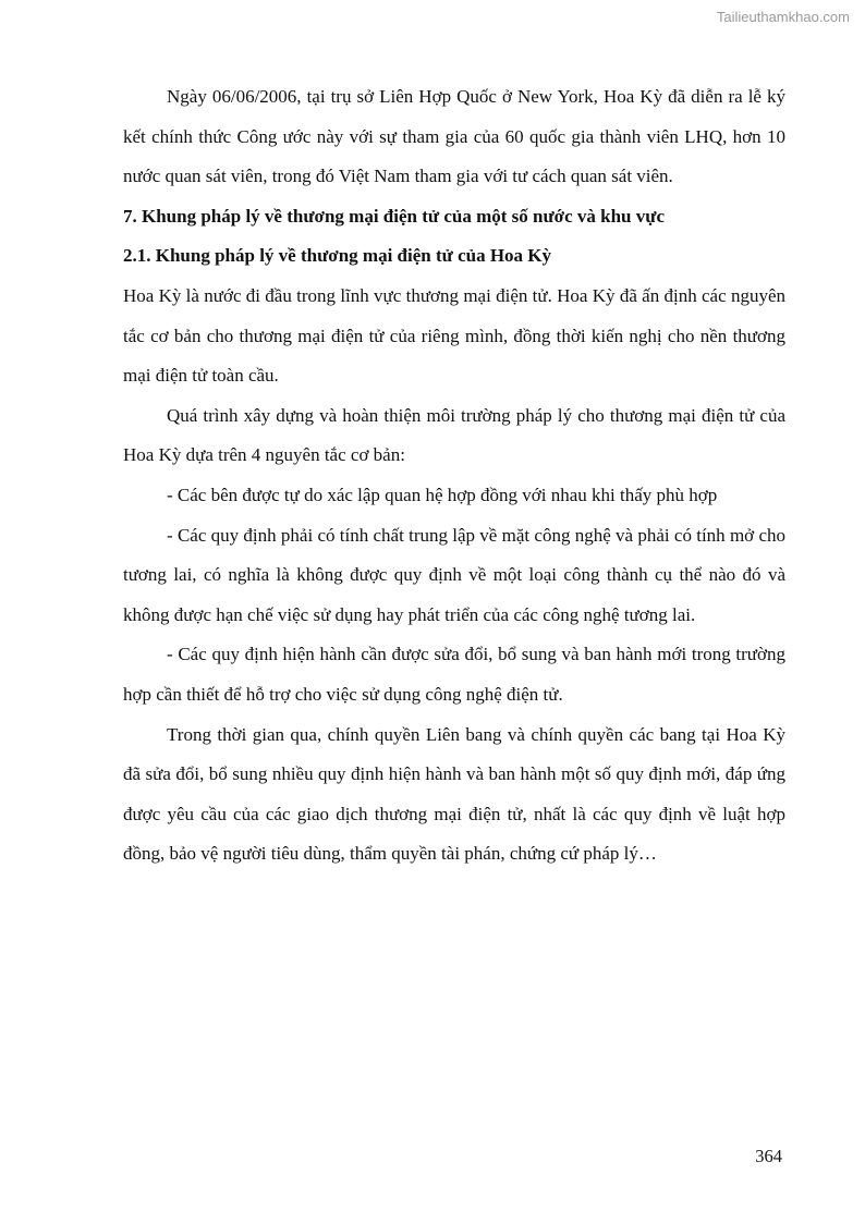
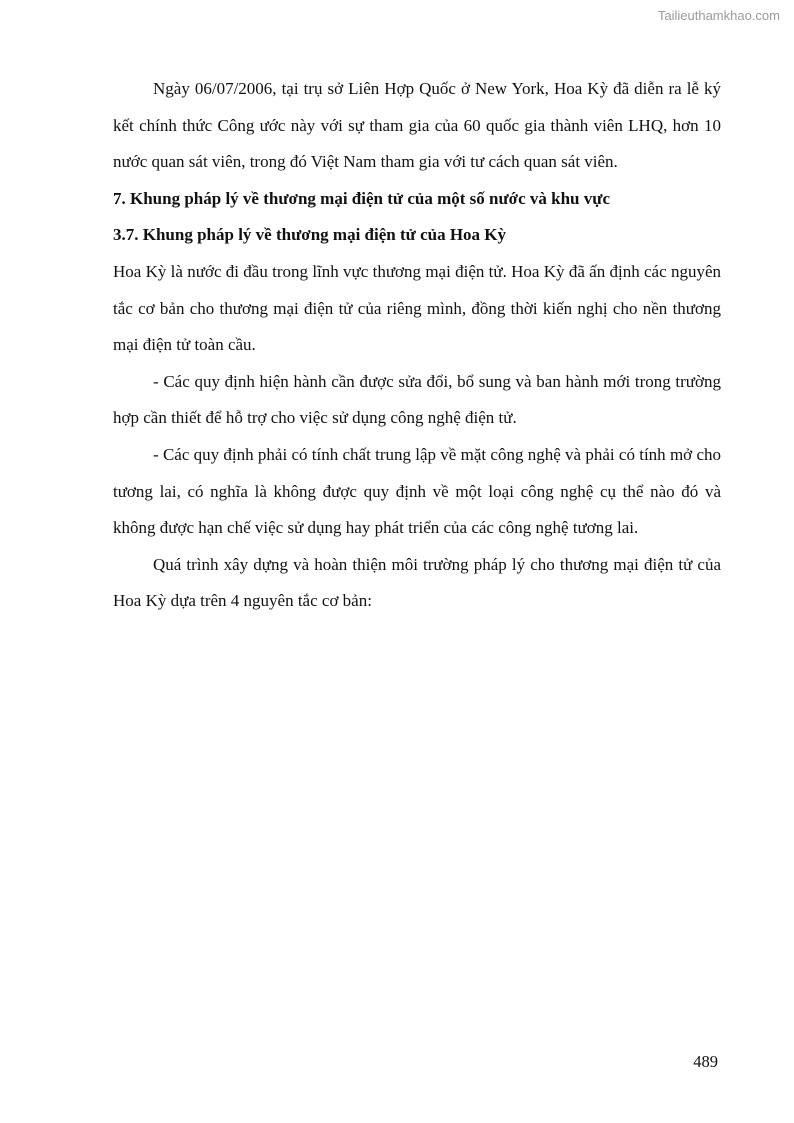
  Tailieuthamkhao.com
- Ngày 06/06/2006, tại trụ sở Liên Hợp Quốc ở New York, Hoa Kỳ đã diễn ra lễ ký kết chính thức Công ước này với sự tham gia của 60 quốc gia thành viên LHQ, hơn 10 nước quan sát viên, trong đó Việt Nam tham gia với tư cách quan sát viên.
+ Ngày 06/07/2006, tại trụ sở Liên Hợp Quốc ở New York, Hoa Kỳ đã diễn ra lễ ký kết chính thức Công ước này với sự tham gia của 60 quốc gia thành viên LHQ, hơn 10 nước quan sát viên, trong đó Việt Nam tham gia với tư cách quan sát viên.
  7. Khung pháp lý về thương mại điện tử của một số nước và khu vực
- 2.1. Khung pháp lý về thương mại điện tử của Hoa Kỳ
+ 3.7. Khung pháp lý về thương mại điện tử của Hoa Kỳ
  Hoa Kỳ là nước đi đầu trong lĩnh vực thương mại điện tử. Hoa Kỳ đã ấn định các nguyên tắc cơ bản cho thương mại điện tử của riêng mình, đồng thời kiến nghị cho nền thương mại điện tử toàn cầu.
- Quá trình xây dựng và hoàn thiện môi trường pháp lý cho thương mại điện tử của Hoa Kỳ dựa trên 4 nguyên tắc cơ bản:
+ - Các quy định hiện hành cần được sửa đổi, bổ sung và ban hành mới trong trường hợp cần thiết để hỗ trợ cho việc sử dụng công nghệ điện tử.
- - Các bên được tự do xác lập quan hệ hợp đồng với nhau khi thấy phù hợp
- - Các quy định phải có tính chất trung lập về mặt công nghệ và phải có tính mở cho tương lai, có nghĩa là không được quy định về một loại công thành cụ thể nào đó và không được hạn chế việc sử dụng hay phát triển của các công nghệ tương lai.
+ - Các quy định phải có tính chất trung lập về mặt công nghệ và phải có tính mở cho tương lai, có nghĩa là không được quy định về một loại công nghệ cụ thể nào đó và không được hạn chế việc sử dụng hay phát triển của các công nghệ tương lai.
- - Các quy định hiện hành cần được sửa đổi, bổ sung và ban hành mới trong trường hợp cần thiết để hỗ trợ cho việc sử dụng công nghệ điện tử.
+ Quá trình xây dựng và hoàn thiện môi trường pháp lý cho thương mại điện tử của Hoa Kỳ dựa trên 4 nguyên tắc cơ bản:
- Trong thời gian qua, chính quyền Liên bang và chính quyền các bang tại Hoa Kỳ đã sửa đổi, bổ sung nhiều quy định hiện hành và ban hành một số quy định mới, đáp ứng được yêu cầu của các giao dịch thương mại điện tử, nhất là các quy định về luật hợp đồng, bảo vệ người tiêu dùng, thẩm quyền tài phán, chứng cứ pháp lý…
- 364
+ 489
